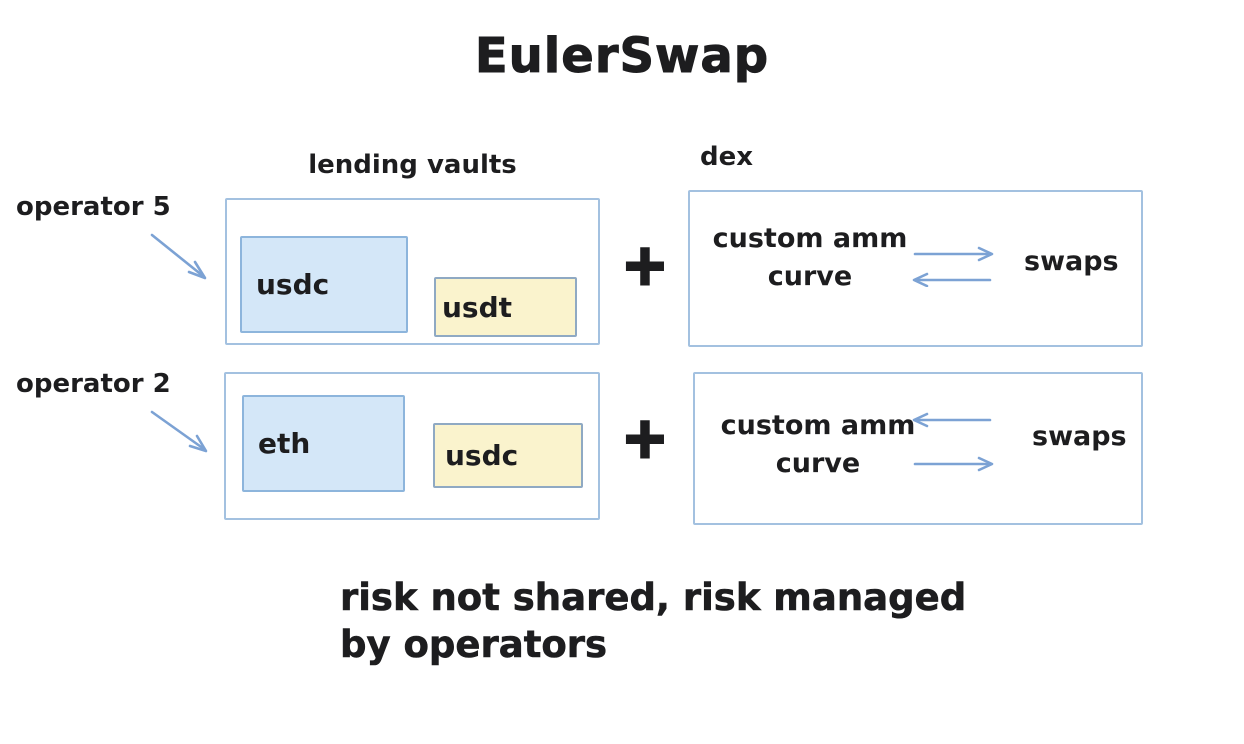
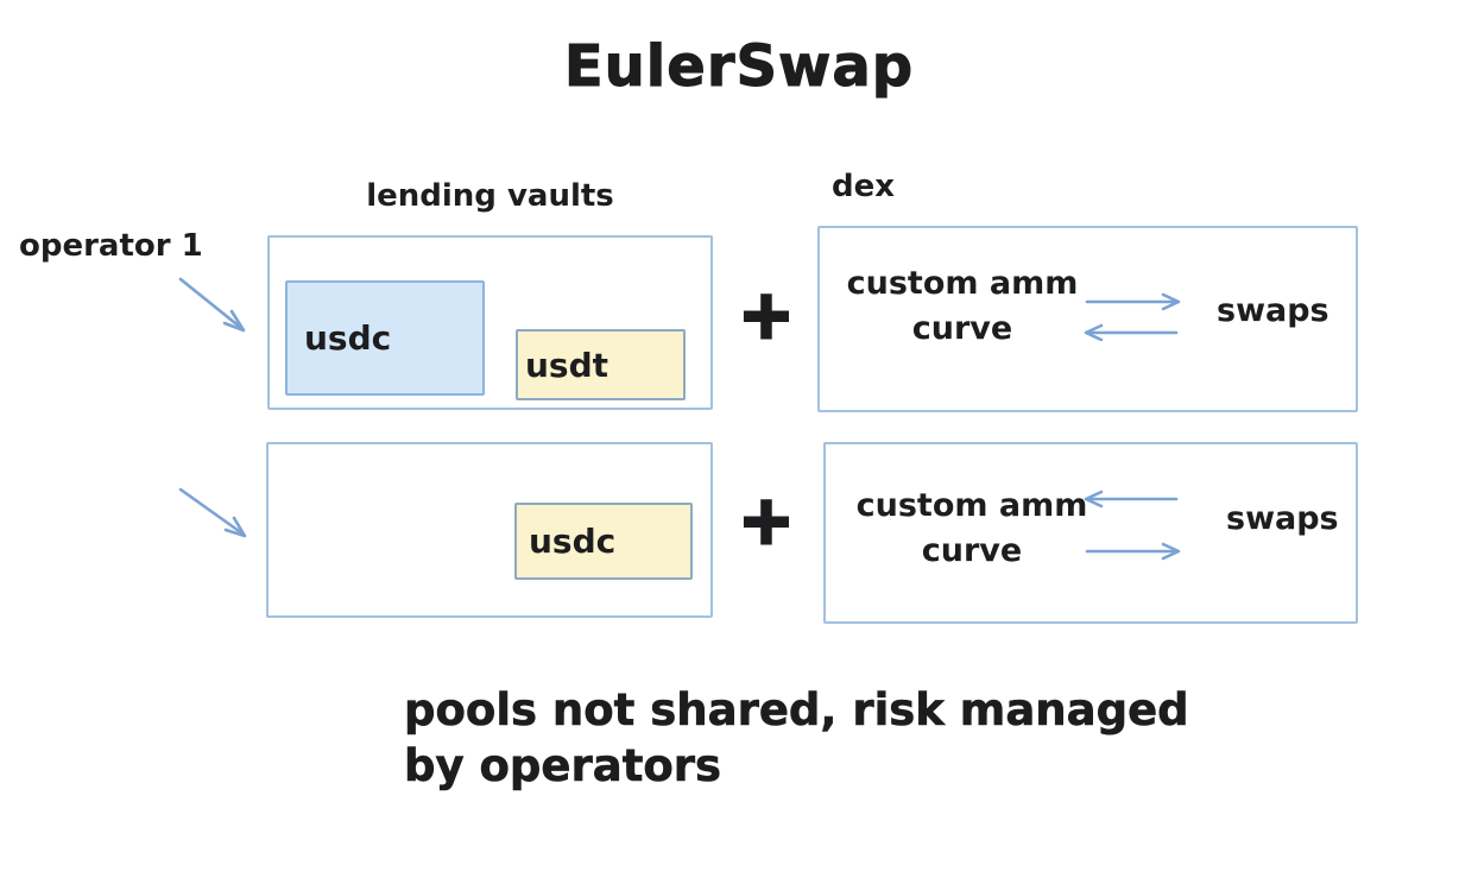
  EulerSwap
  lending vaults
  dex
- operator 5
+ operator 1
  usdc
  usdt
  +
  custom amm
  curve
  swaps
- operator 2
- eth
  usdc
  +
  custom amm
  curve
  swaps
- risk not shared, risk managed
+ pools not shared, risk managed
  by operators
